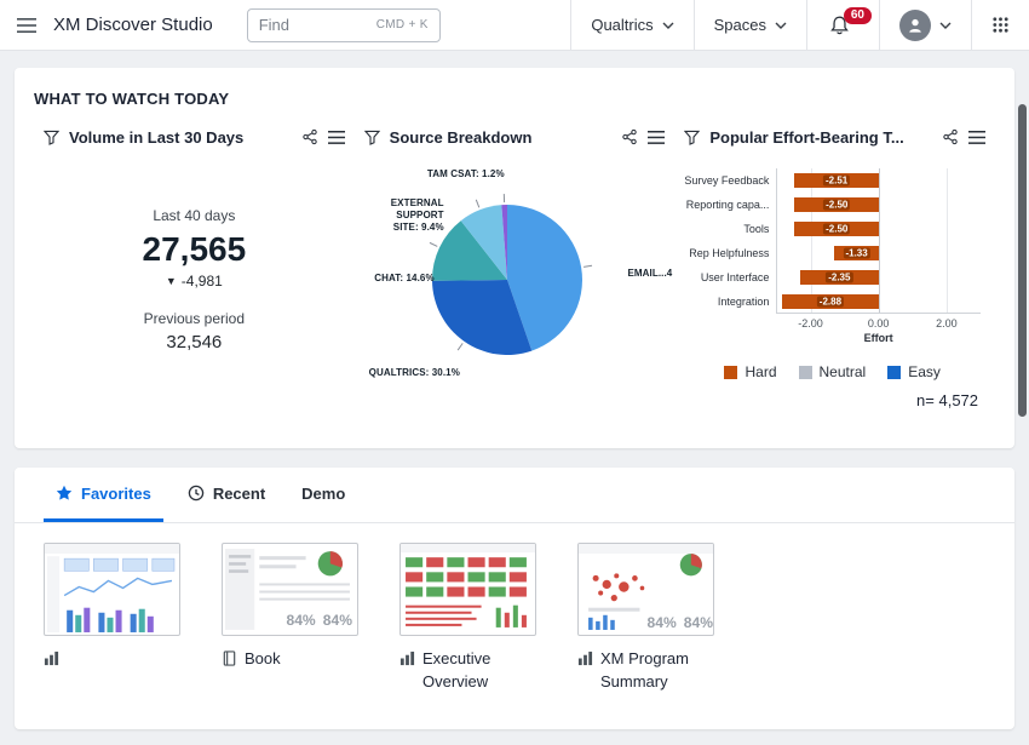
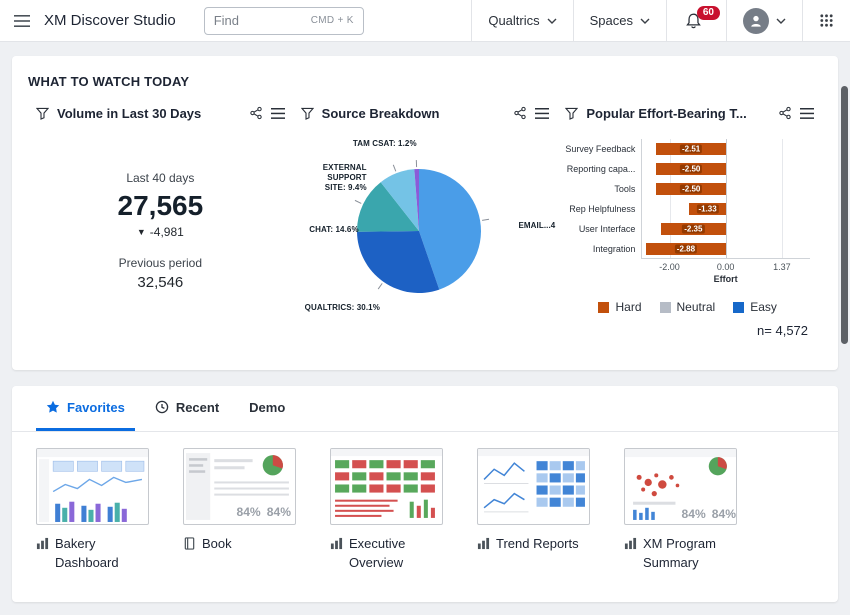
  XM Discover Studio
  Find
  CMD + K
  Qualtrics
  Spaces
  60
  WHAT TO WATCH TODAY
  Volume in Last 30 Days
  Last 40 days
  27,565
  ▼
  -4,981
  Previous period
  32,546
  Source Breakdown
  TAM CSAT: 1.2%
  EXTERNAL SUPPORT SITE: 9.4%
  CHAT: 14.6%
  QUALTRICS: 30.1%
  EMAIL...4
  Popular Effort-Bearing T...
  Survey Feedback
  Reporting capa...
  Tools
  Rep Helpfulness
  User Interface
  Integration
  -2.51
  -2.50
  -2.50
  -1.33
  -2.35
  -2.88
  -2.00
  0.00
- 2.00
+ 1.37
  Effort
  Hard
  Neutral
  Easy
  n= 4,572
  Favorites
  Recent
  Demo
+ Bakery Dashboard
  84%
  84%
  Book
  Executive Overview
+ Trend Reports
  84%
  84%
  XM Program Summary
